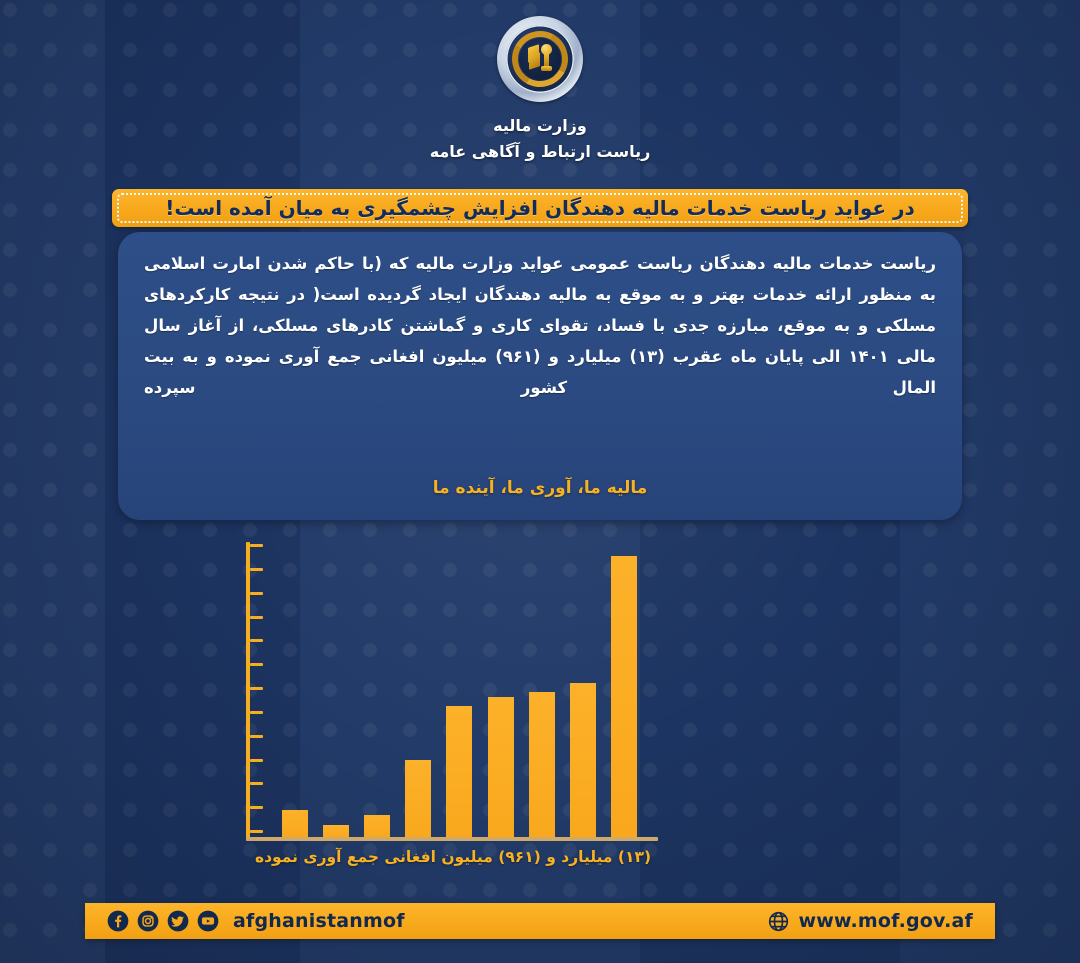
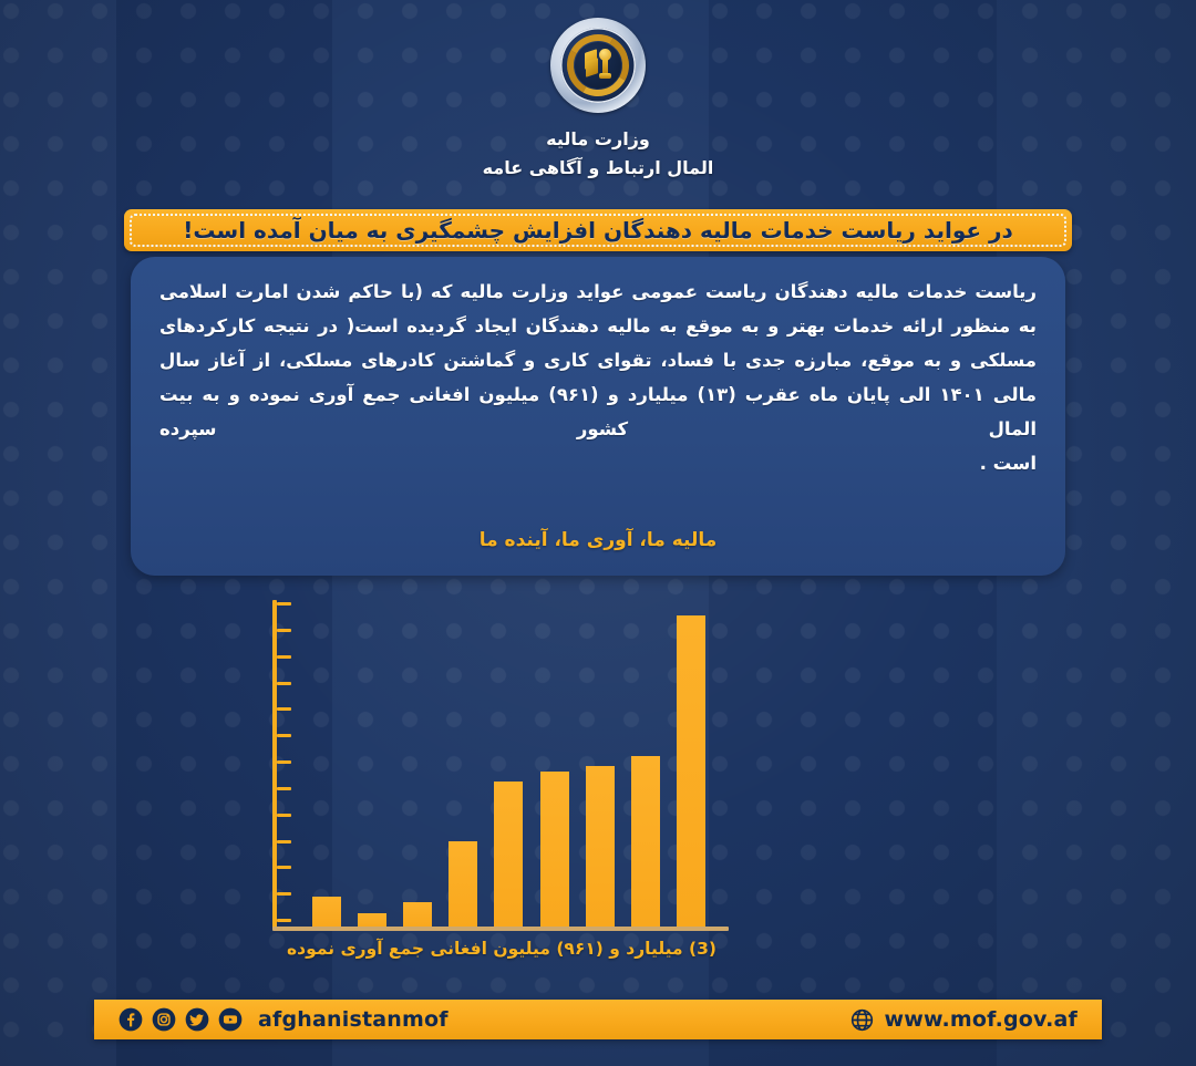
  وزارت مالیه
- ریاست ارتباط و آگاهی عامه
+ المال ارتباط و آگاهی عامه
  در عواید ریاست خدمات مالیه دهندگان افزایش چشمگیری به میان آمده است!
  ریاست خدمات مالیه دهندگان ریاست عمومی عواید وزارت مالیه که (با حاکم شدن امارت اسلامی به منظور ارائه خدمات بهتر و به موقع به مالیه دهندگان ایجاد گردیده است( در نتیجه کارکردهای مسلکی و به موقع، مبارزه جدی با فساد، تقوای کاری و گماشتن کادرهای مسلکی، از آغاز سال مالی ۱۴۰۱ الی پایان ماه عقرب (۱۳) میلیارد و (۹۶۱) میلیون افغانی جمع آوری نموده و به بیت المال کشور سپرده
+ است .
  مالیه ما، آوری ما، آینده ما
- (۱۳) میلیارد و (۹۶۱) میلیون افغانی جمع آوری نموده
+ (3) میلیارد و (۹۶۱) میلیون افغانی جمع آوری نموده
  www.mof.gov.af
  afghanistanmof
